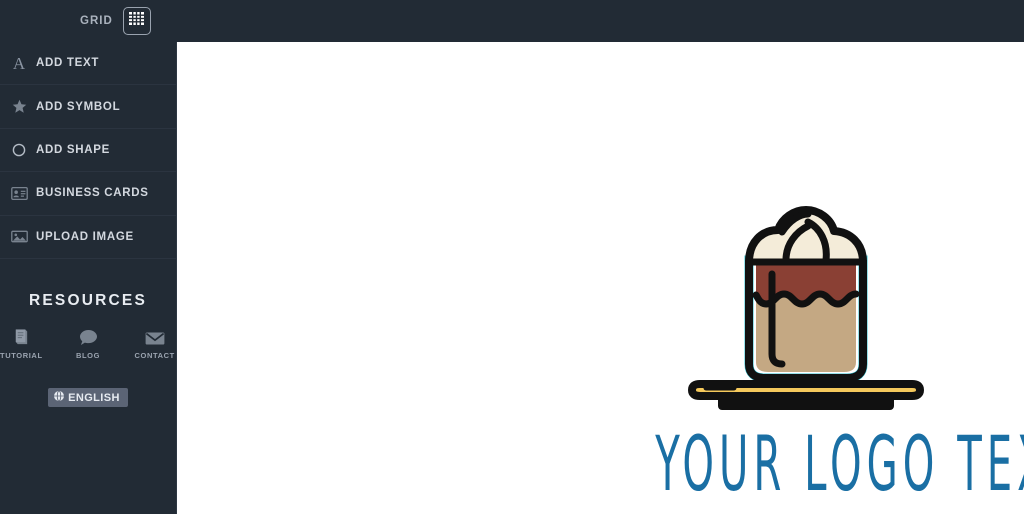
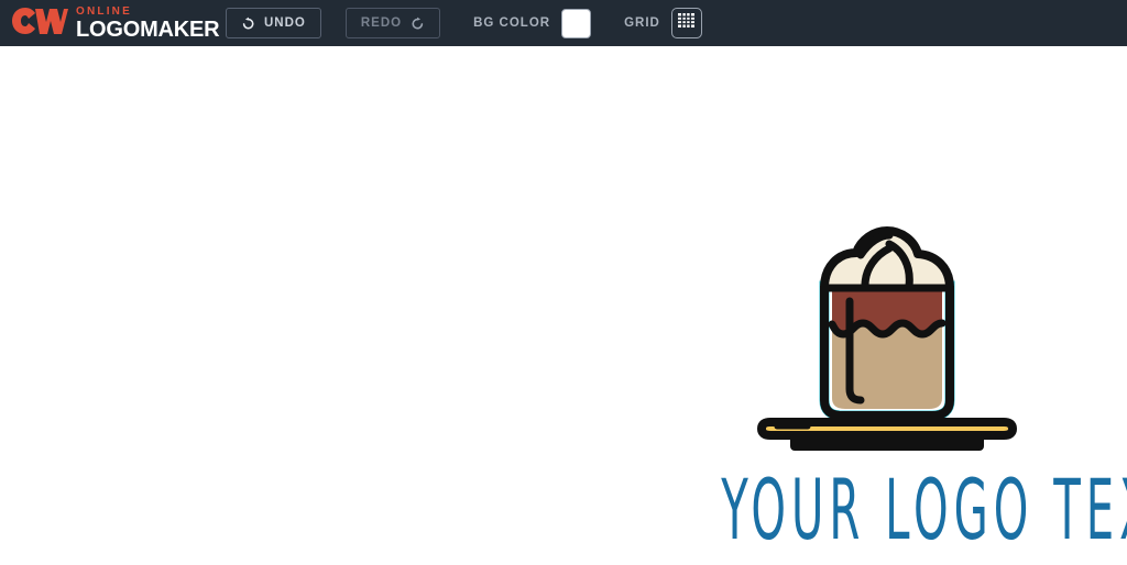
+ ONLINE
+ LOGOMAKER
+ UNDO
+ REDO
+ BG COLOR
  GRID
- A
- ADD TEXT
- ADD SYMBOL
- ADD SHAPE
- BUSINESS CARDS
- UPLOAD IMAGE
- RESOURCES
- TUTORIAL
- BLOG
- CONTACT
- ENGLISH
  YOUR LOGO TE
